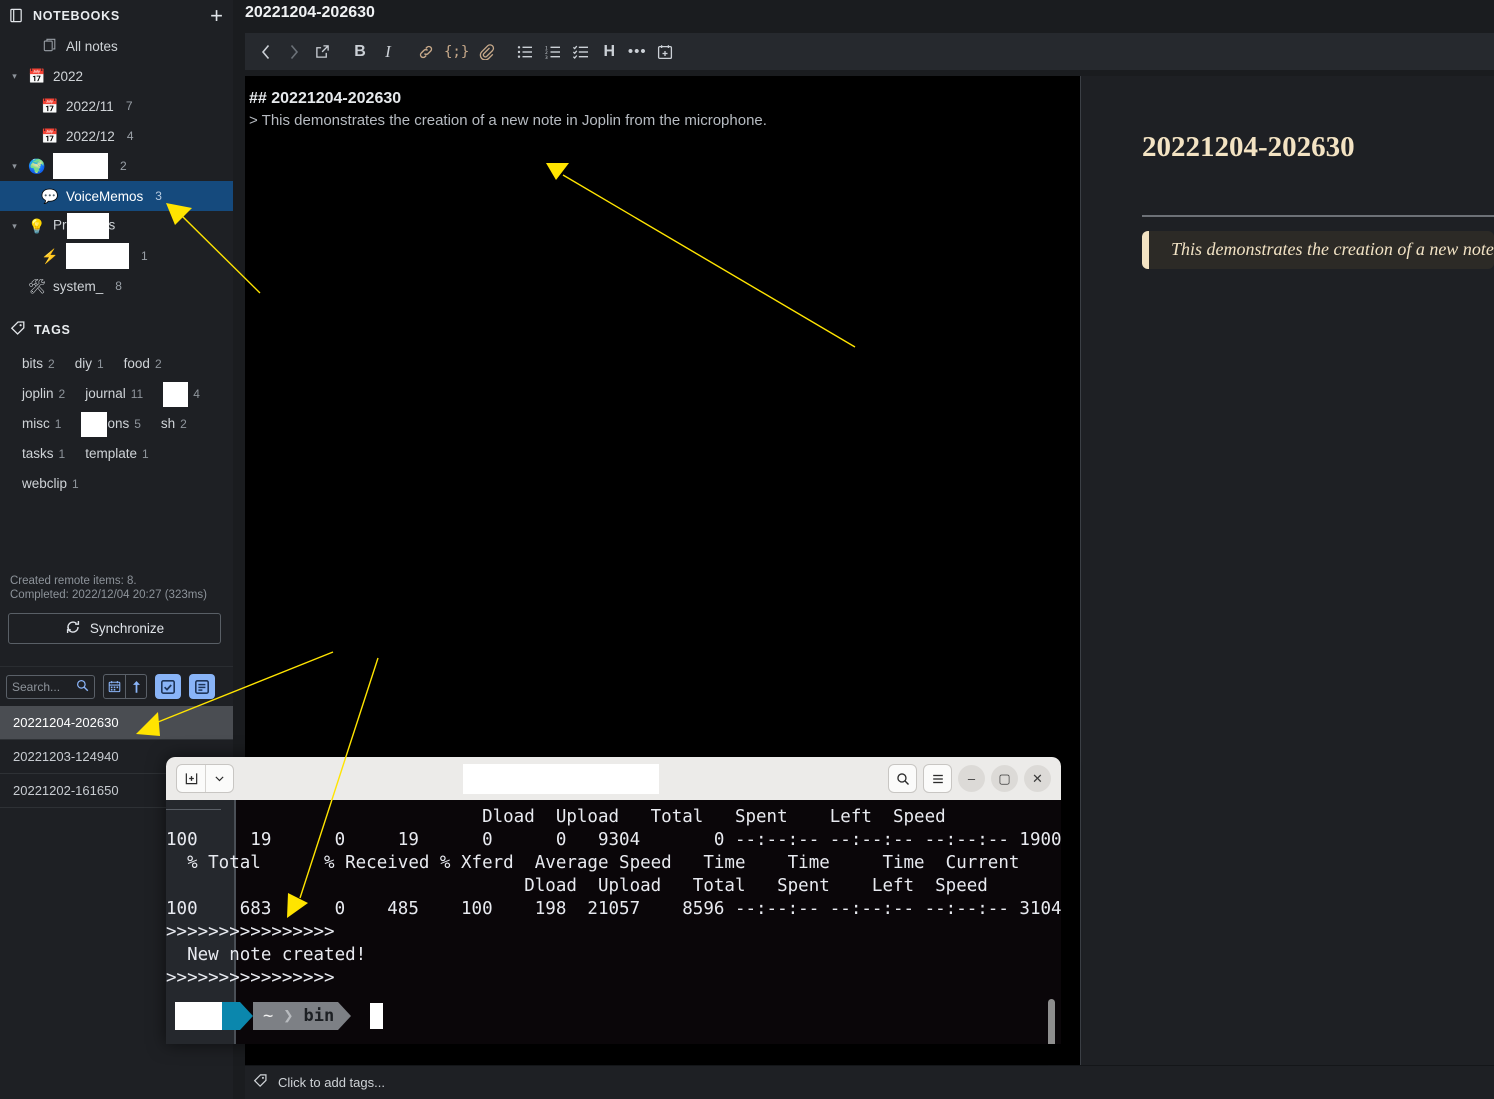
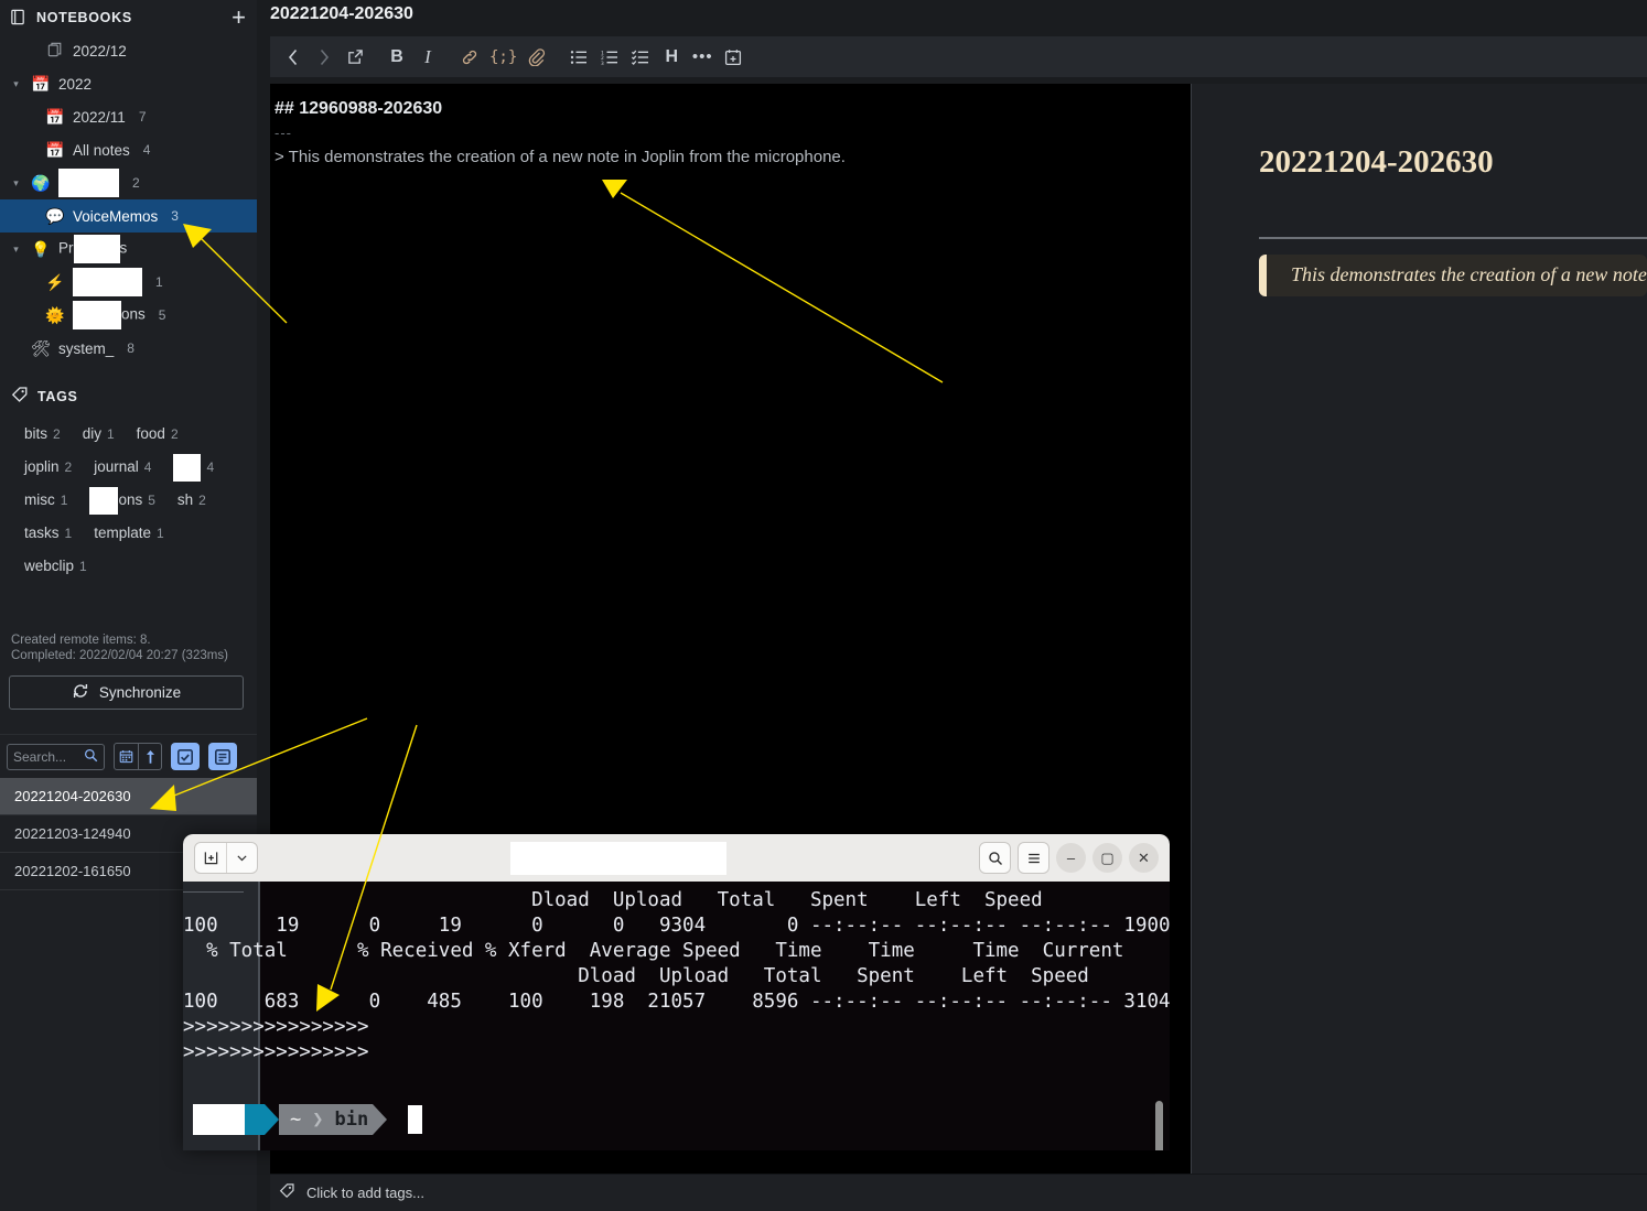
  NOTEBOOKS
  +
- All notes
+ 2022/12
  ▾
  📅
  2022
  📅
  2022/11
  7
  📅
- 2022/12
+ All notes
  4
  ▾
  🌍
  2
  💬
  VoiceMemos
  3
  ▾
  💡
  Pr s
  ⚡
  1
+ 🌞
+ ons
+ 5
  🛠
  system_
  8
  TAGS
  bits 2
  diy 1
  food 2
  joplin 2
- journal 11
+ journal 4
  4
  misc 1
  ons 5
  sh 2
  tasks 1
  template 1
  webclip 1
  Created remote items: 8.
- Completed: 2022/12/04 20:27 (323ms)
+ Completed: 2022/02/04 20:27 (323ms)
  Synchronize
  Search...
  20221204-202630
  20221203-124940
  20221202-161650
  20221204-202630
  B
  I
  {;}
  H
  •••
- ## 20221204-202630
+ ## 12960988-202630
+ ---
  > This demonstrates the creation of a new note in Joplin from the microphone.
  20221204-202630
  This demonstrates the creation of a new note
  Click to add tags...
  –
  ▢
  ✕
  Dload Upload Total Spent Left Speed
  100 19 0 19 0 0 9304 0 --:--:-- --:--:-- --:--:-- 1900
  % Total % Received % Xferd Average Speed Time Time Time Current
  Dload Upload Total Spent Left Speed
  100 683 0 485 100 198 21057 8596 --:--:-- --:--:-- --:--:-- 3104
  >>>>>>>>>>>>>>>>
- New note created!
  >>>>>>>>>>>>>>>>
  ~
  ❯
  bin
